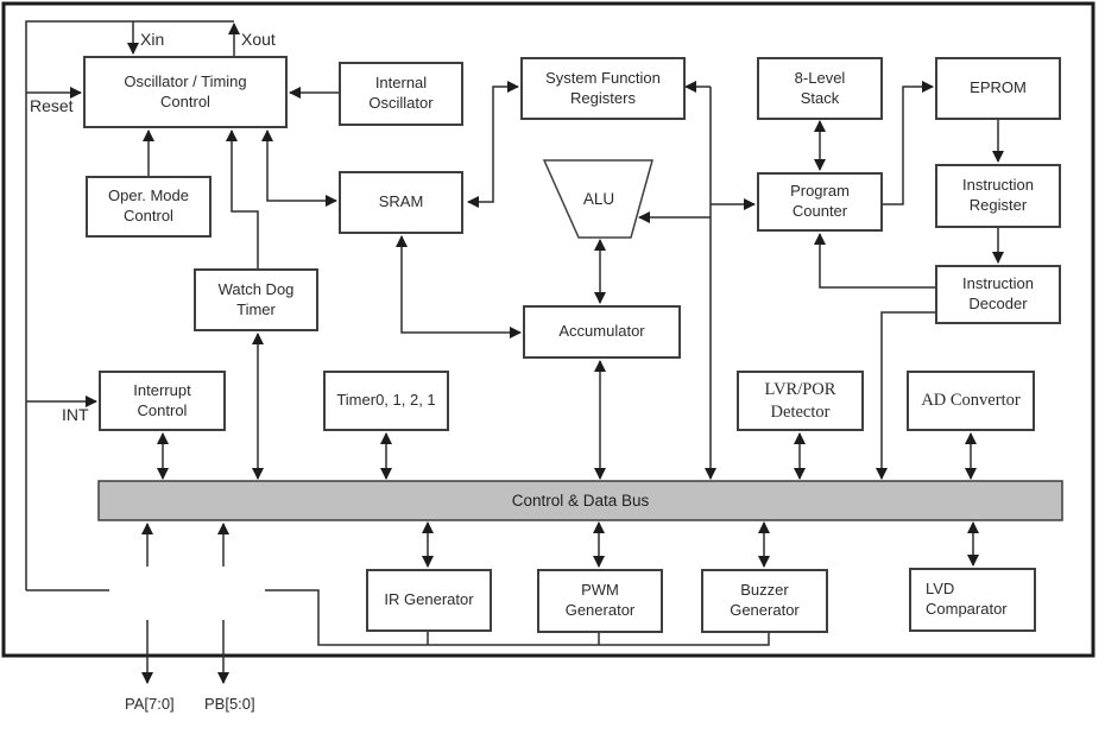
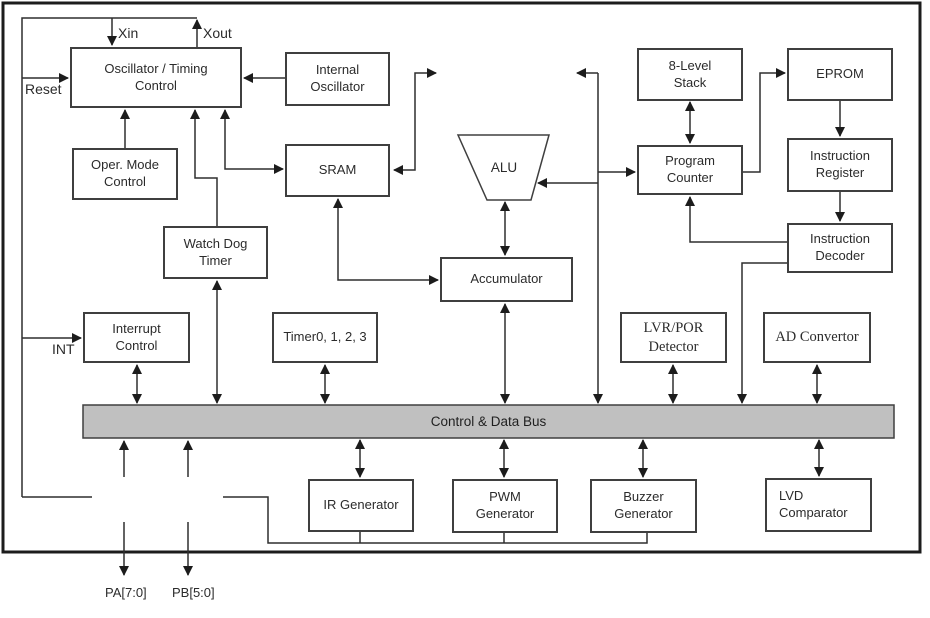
  Oscillator / Timing
  Control
  Internal
  Oscillator
- System Function
- Registers
  8-Level
  Stack
  EPROM
  Oper. Mode
  Control
  SRAM
  Program
  Counter
  Instruction
  Register
  Watch Dog
  Timer
  Accumulator
  Instruction
  Decoder
  Interrupt
  Control
- Timer0, 1, 2, 1
+ Timer0, 1, 2, 3
  LVR/POR
  Detector
  AD Convertor
  IR Generator
  PWM
  Generator
  Buzzer
  Generator
  LVD
  Comparator
  ALU
  Control & Data Bus
  Xin
  Xout
  Reset
  INT
  PA[7:0]
  PB[5:0]
